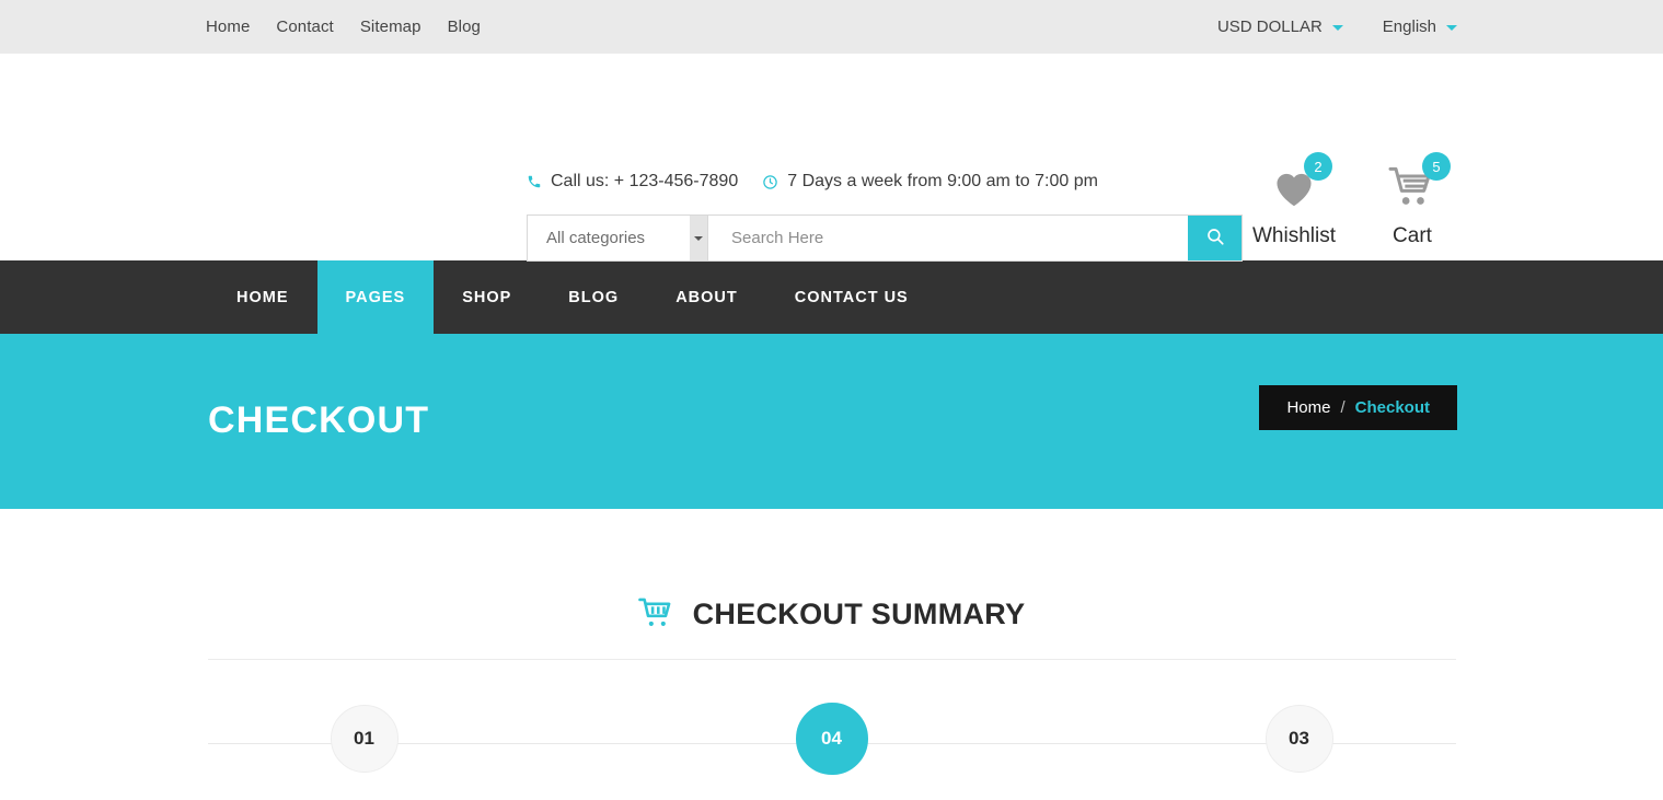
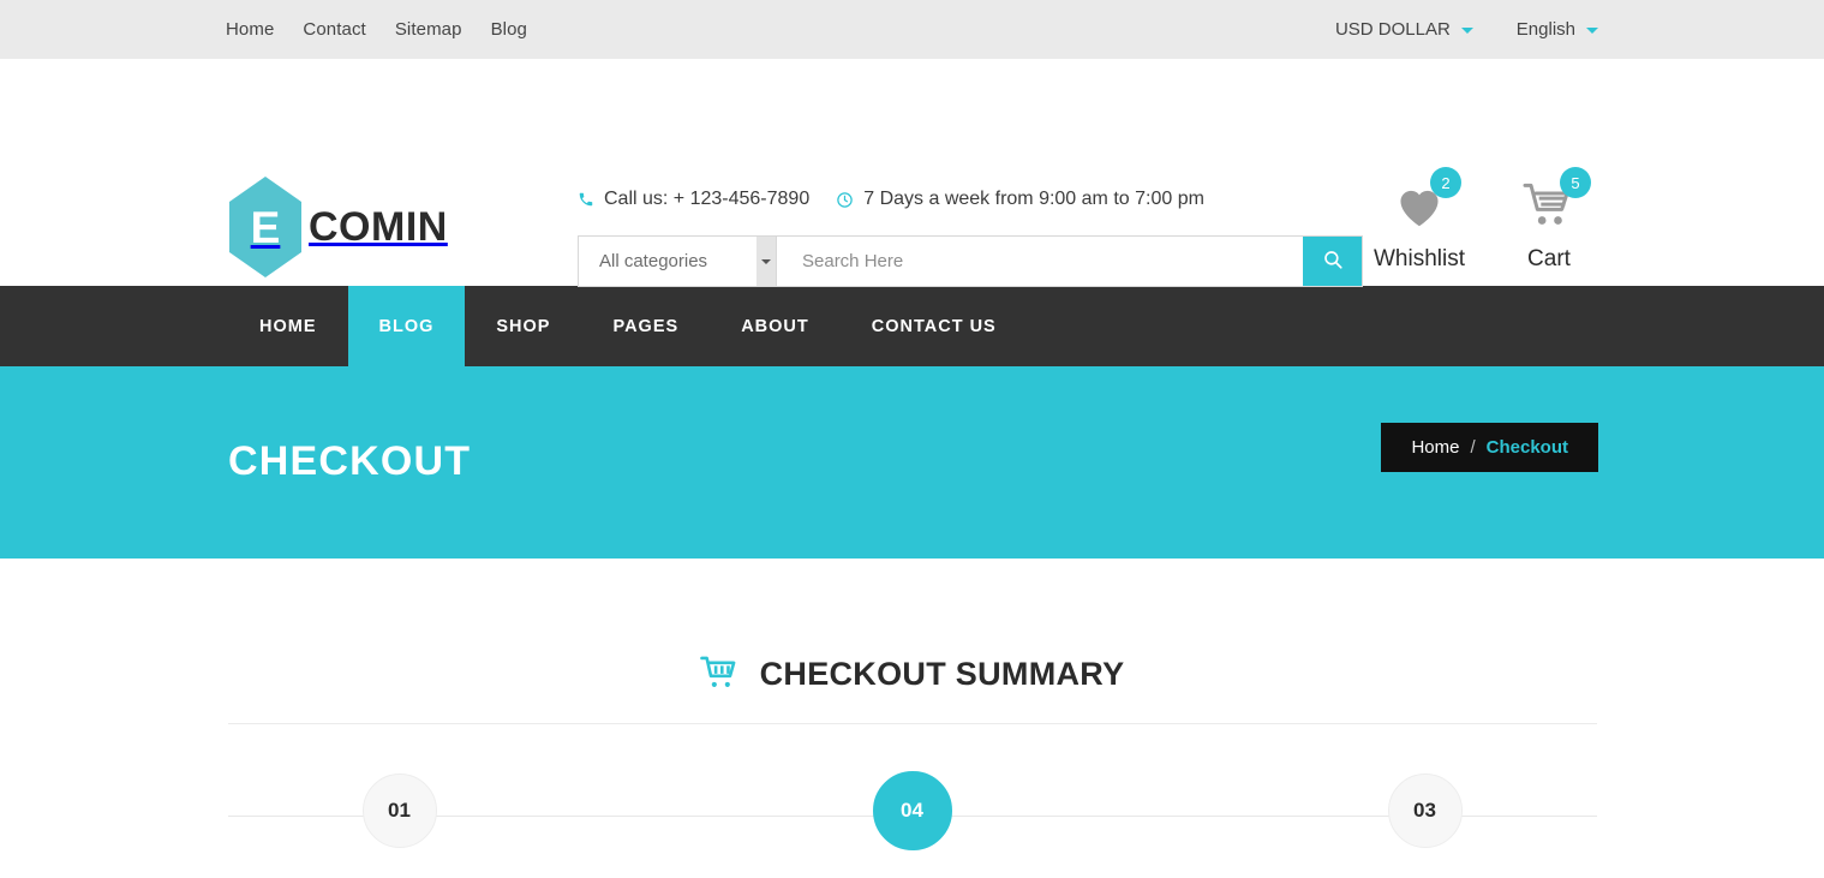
  Home
  Contact
  Sitemap
  Blog
  USD DOLLAR
  English
+ E
+ COMIN
  Call us: + 123-456-7890
  7 Days a week from 9:00 am to 7:00 pm
  All categories
  Search Here
  2
  Whishlist
  5
  Cart
  HOME
- PAGES
+ BLOG
  SHOP
- BLOG
+ PAGES
  ABOUT
  CONTACT US
  CHECKOUT
  Home
  /
  Checkout
  CHECKOUT SUMMARY
  01
  04
  03
